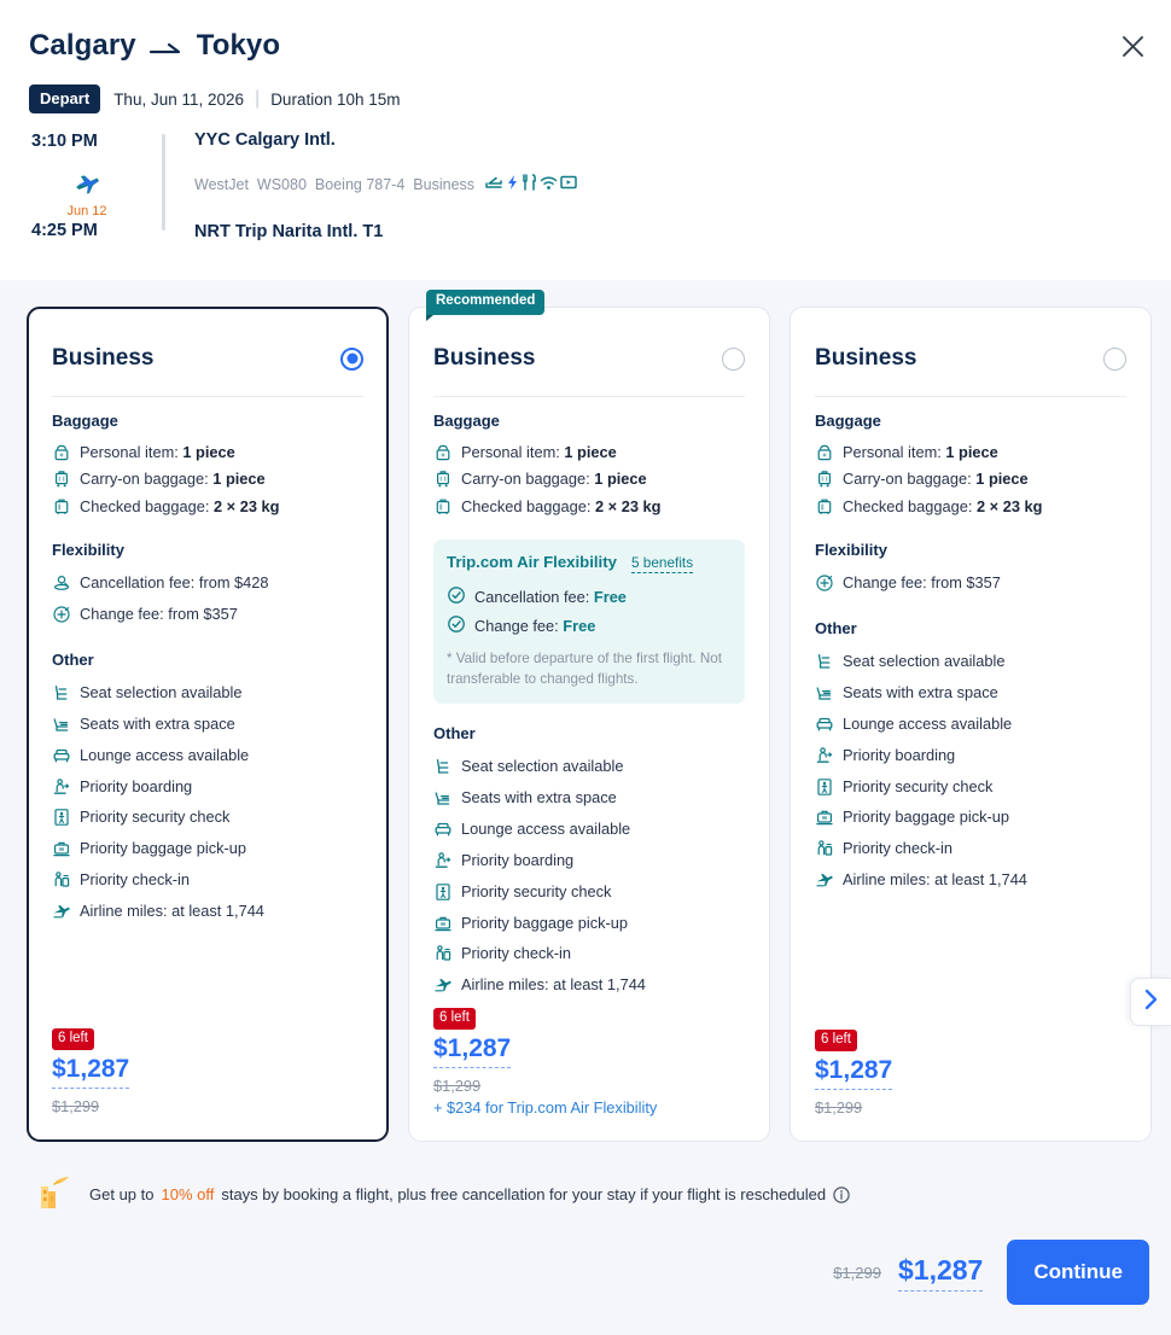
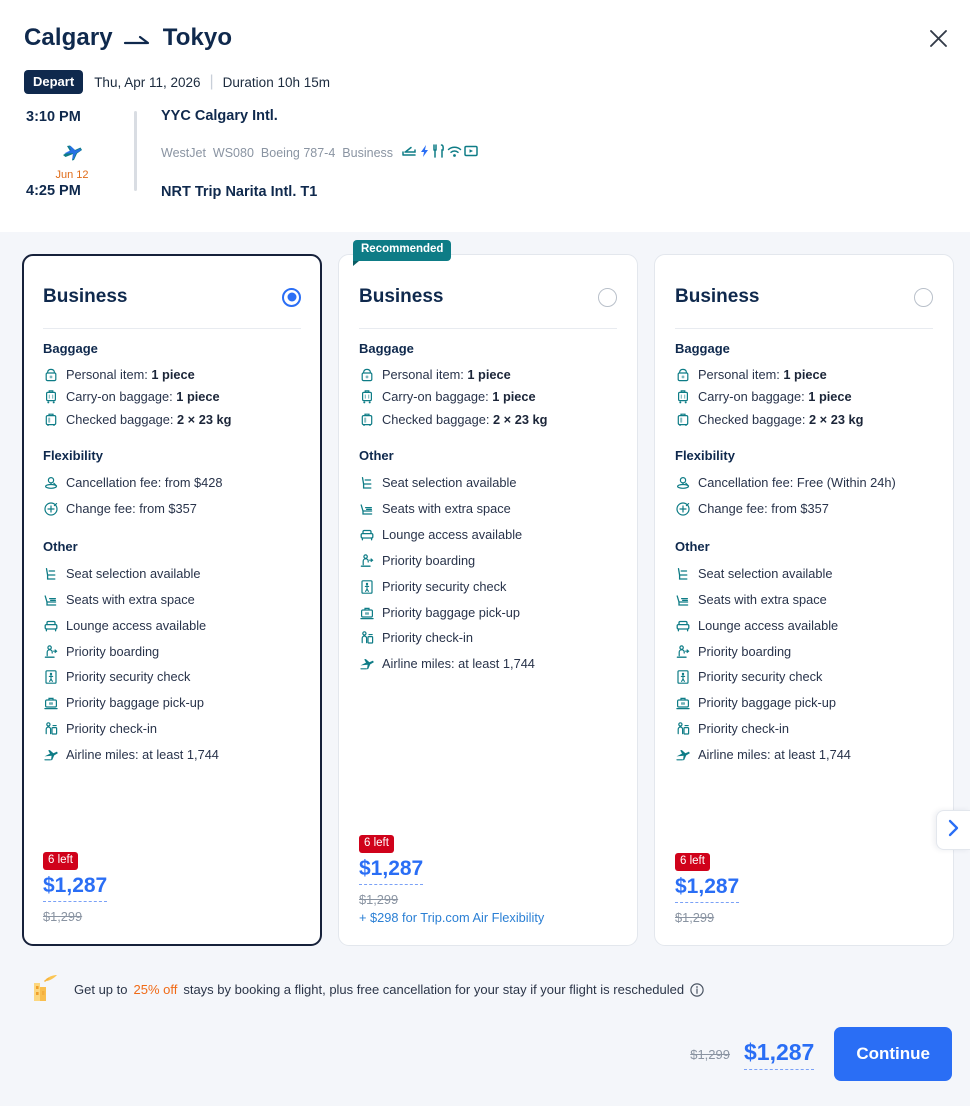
  Calgary
  Tokyo
  Depart
- Thu, Jun 11, 2026
+ Thu, Apr 11, 2026
  |
  Duration 10h 15m
  3:10 PM
  Jun 12
  4:25 PM
  YYC Calgary Intl.
  WestJet
  WS080
  Boeing 787-4
  Business
  NRT Trip Narita Intl. T1
  Business
  Baggage
  Personal item: 1 piece
  Carry-on baggage: 1 piece
  Checked baggage: 2 × 23 kg
  Flexibility
  Cancellation fee: from $428
  Change fee: from $357
  Other
  Seat selection available
  Seats with extra space
  Lounge access available
  Priority boarding
  Priority security check
  Priority baggage pick-up
  Priority check-in
  Airline miles: at least 1,744
  6 left
  $1,287
  $1,299
  Recommended
  Business
  Baggage
  Personal item: 1 piece
  Carry-on baggage: 1 piece
  Checked baggage: 2 × 23 kg
- Trip.com Air Flexibility
- 5 benefits
- Cancellation fee: Free
- Change fee: Free
- * Valid before departure of the first flight. Not transferable to changed flights.
  Other
  Seat selection available
  Seats with extra space
  Lounge access available
  Priority boarding
  Priority security check
  Priority baggage pick-up
  Priority check-in
  Airline miles: at least 1,744
  6 left
  $1,287
  $1,299
- + $234 for Trip.com Air Flexibility
+ + $298 for Trip.com Air Flexibility
  Business
  Baggage
  Personal item: 1 piece
  Carry-on baggage: 1 piece
  Checked baggage: 2 × 23 kg
  Flexibility
+ Cancellation fee: Free (Within 24h)
  Change fee: from $357
  Other
  Seat selection available
  Seats with extra space
  Lounge access available
  Priority boarding
  Priority security check
  Priority baggage pick-up
  Priority check-in
  Airline miles: at least 1,744
  6 left
  $1,287
  $1,299
  Get up to
- 10% off
+ 25% off
  stays by booking a flight, plus free cancellation for your stay if your flight is rescheduled
  $1,299
  $1,287
  Continue
